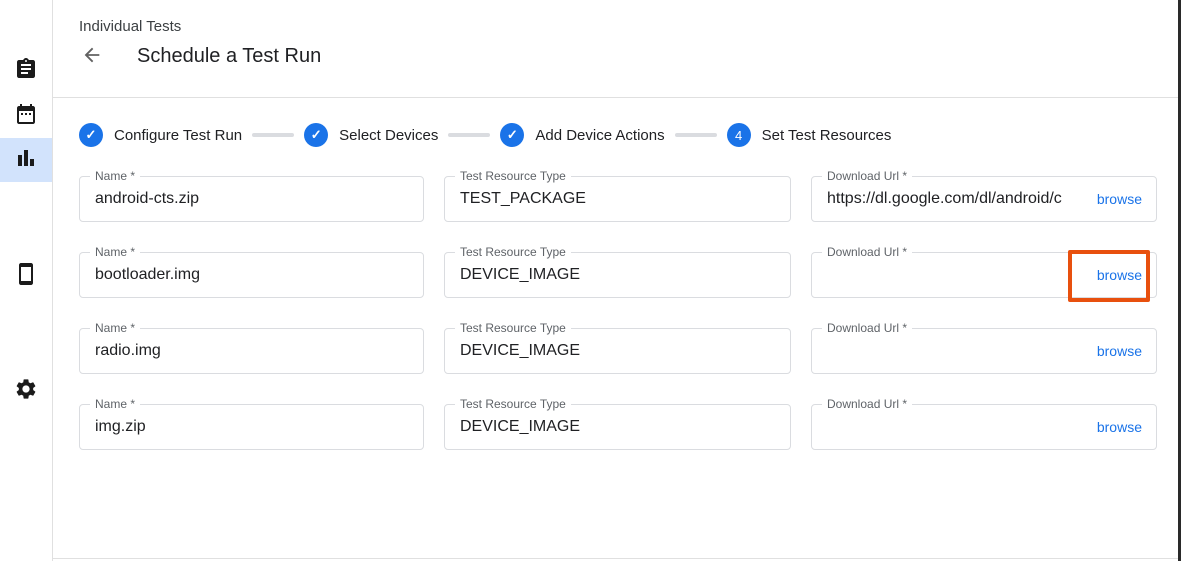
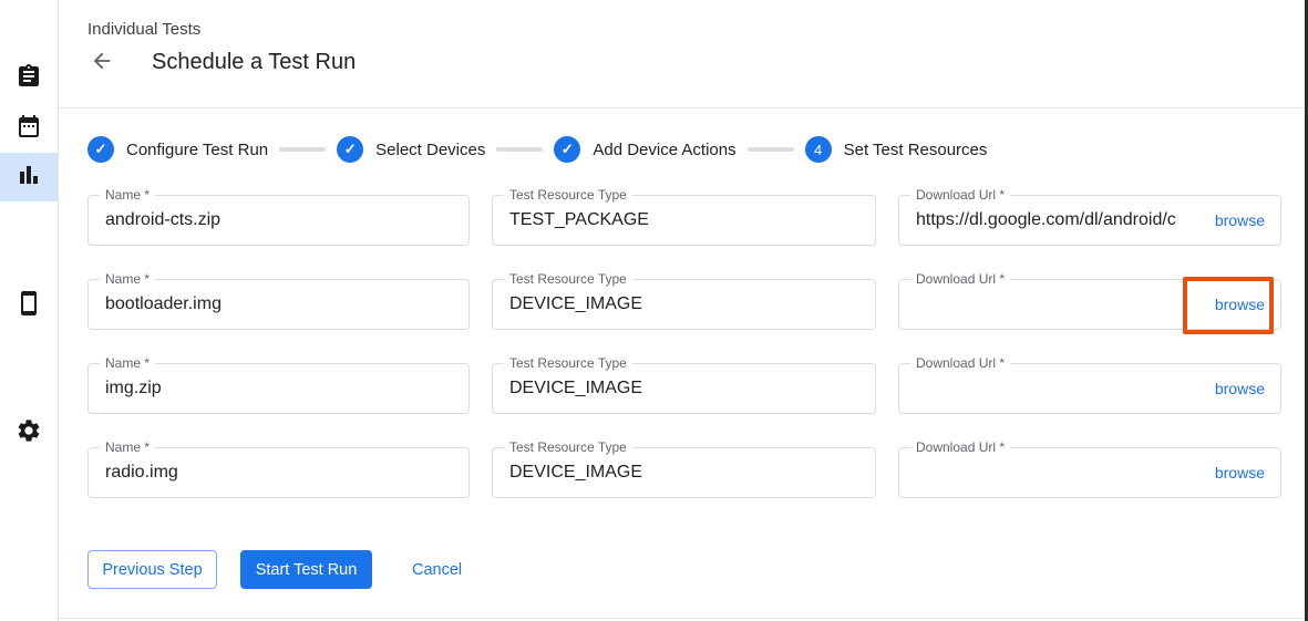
  Individual Tests
  Schedule a Test Run
  ✓
  Configure Test Run
  ✓
  Select Devices
  ✓
  Add Device Actions
  4
  Set Test Resources
  Name *
  android-cts.zip
  Test Resource Type
  TEST_PACKAGE
  Download Url *
  https://dl.google.com/dl/android/c
  browse
  Name *
  bootloader.img
  Test Resource Type
  DEVICE_IMAGE
  Download Url *
  browse
  Name *
- radio.img
+ img.zip
  Test Resource Type
  DEVICE_IMAGE
  Download Url *
  browse
  Name *
- img.zip
+ radio.img
  Test Resource Type
  DEVICE_IMAGE
  Download Url *
  browse
+ Previous Step
+ Start Test Run
+ Cancel
